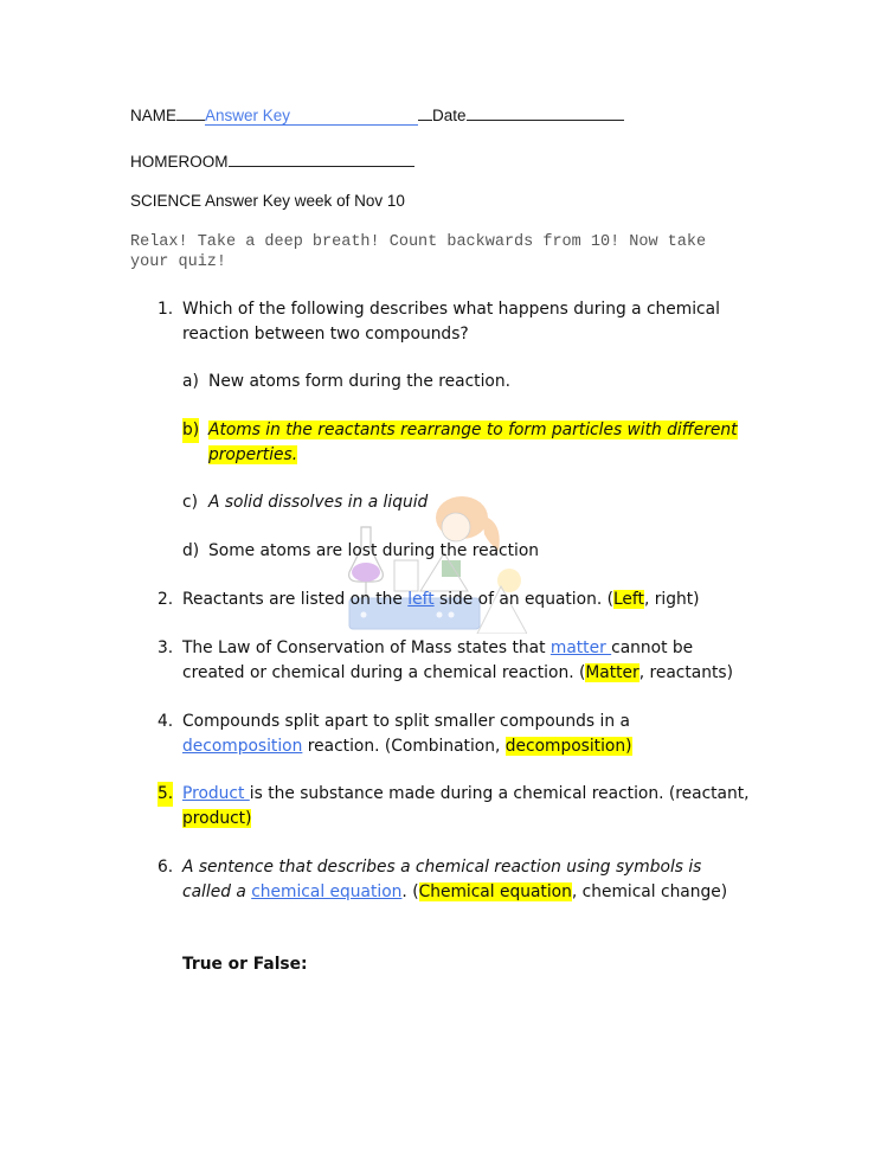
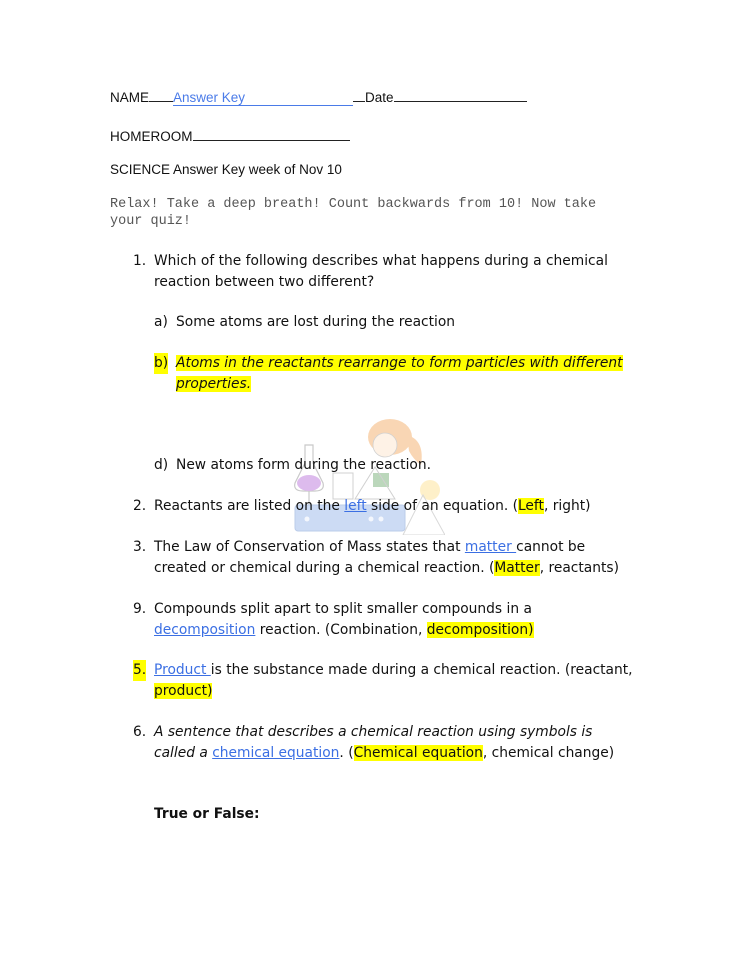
  NAME Answer Key Date
  HOMEROOM
  SCIENCE Answer Key week of Nov 10
  Relax! Take a deep breath! Count backwards from 10! Now take your quiz!
  1.
- Which of the following describes what happens during a chemical reaction between two compounds?
+ Which of the following describes what happens during a chemical reaction between two different?
  a)
- New atoms form during the reaction.
+ Some atoms are lost during the reaction
  b)
  Atoms in the reactants rearrange to form particles with different properties.
- c)
- A solid dissolves in a liquid
  d)
- Some atoms are lost during the reaction
+ New atoms form during the reaction.
  2.
  Reactants are listed on the left side of an equation. (Left, right)
  3.
  The Law of Conservation of Mass states that matter cannot be created or chemical during a chemical reaction. (Matter, reactants)
- 4.
+ 9.
  Compounds split apart to split smaller compounds in a decomposition reaction. (Combination, decomposition)
  5.
  Product is the substance made during a chemical reaction. (reactant, product)
  6.
  A sentence that describes a chemical reaction using symbols is called a chemical equation. (Chemical equation, chemical change)
  True or False:
